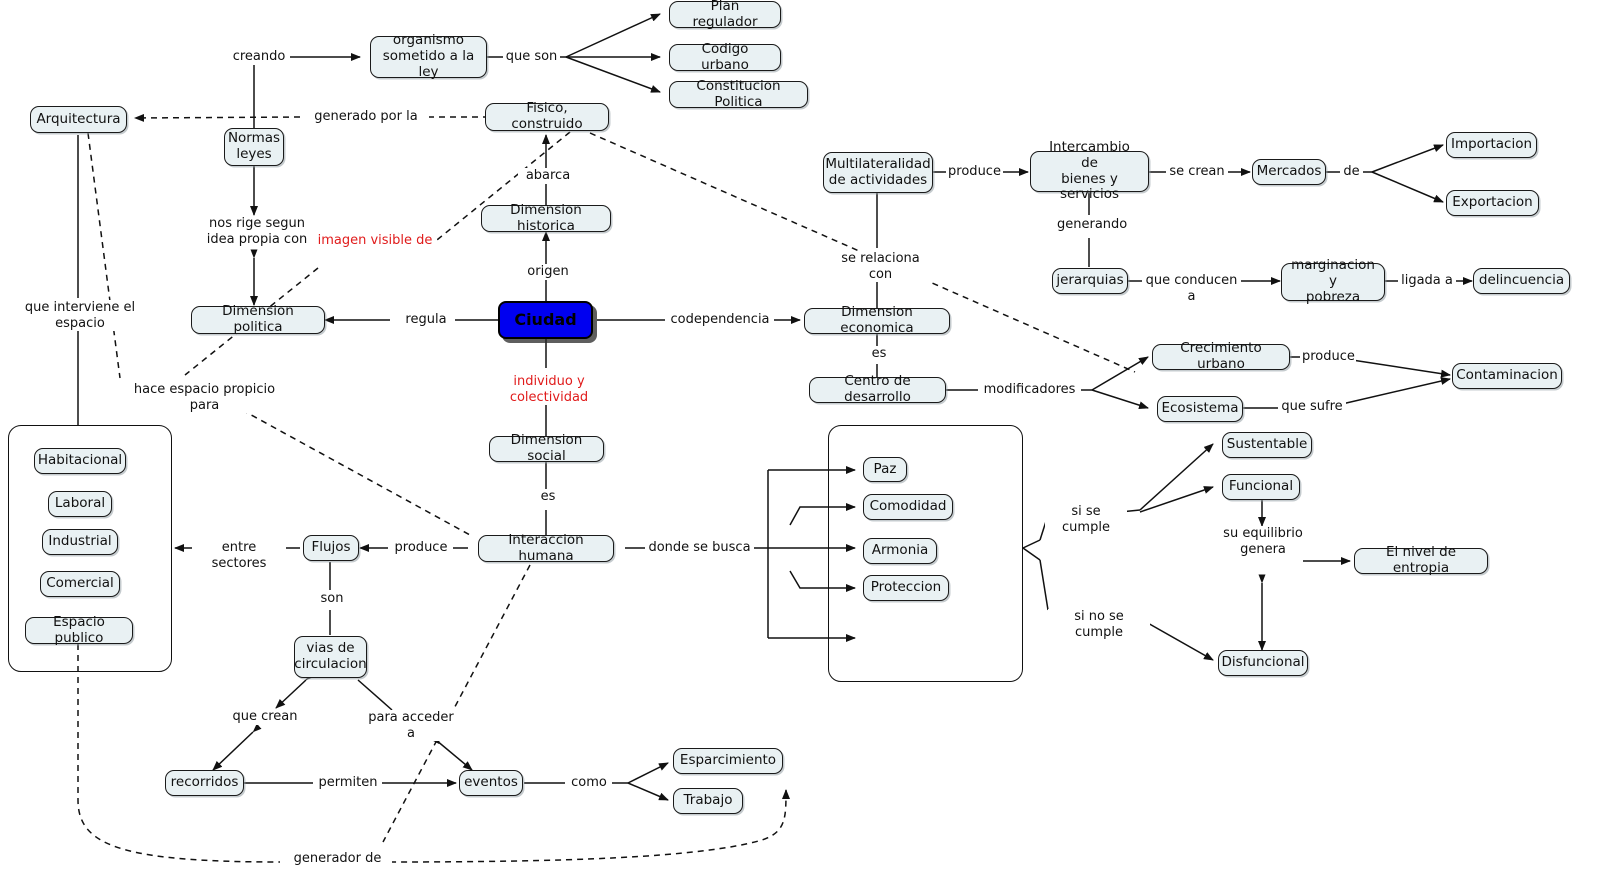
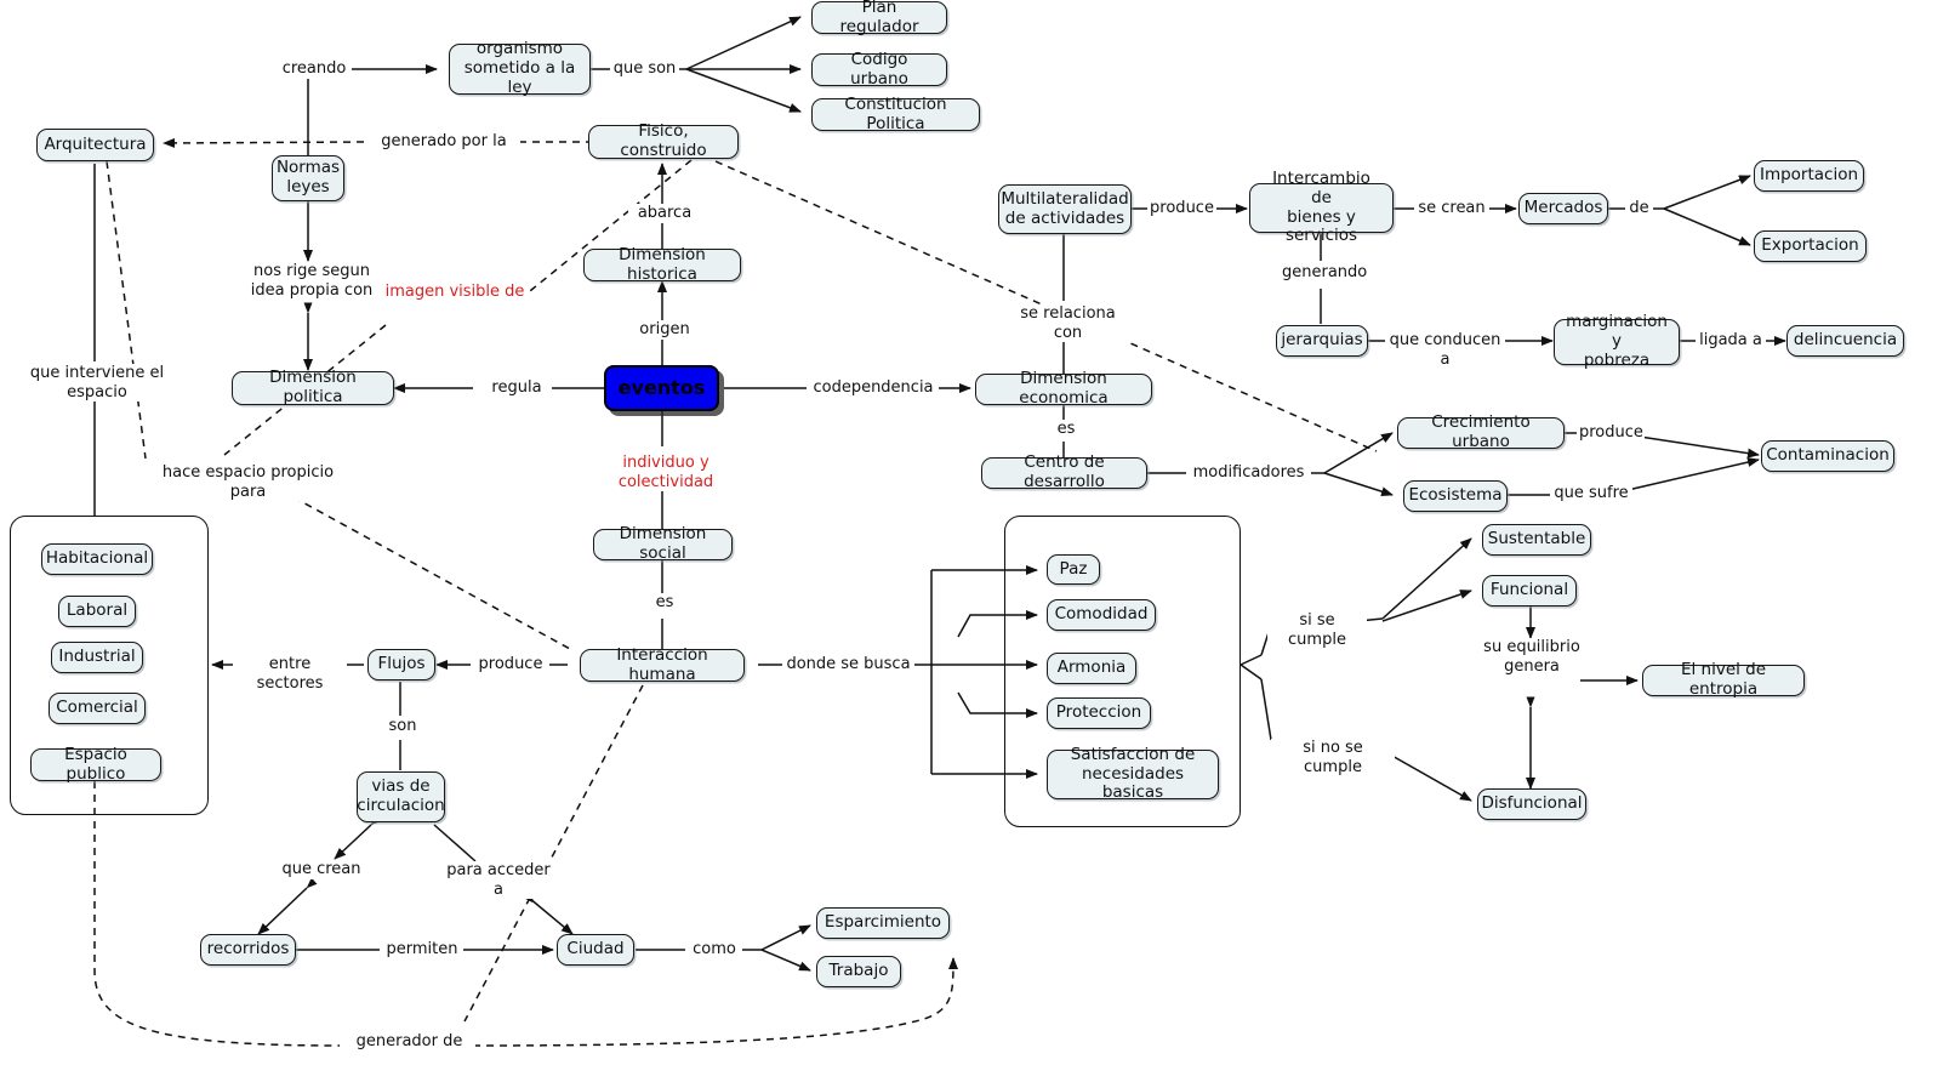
  Arquitectura
  organismo
  sometido a la ley
  Plan regulador
  Codigo urbano
  Constitucion Politica
  Normas
  leyes
  Fisico, construido
  Dimension historica
  Dimension politica
- Ciudad
+ eventos
  Dimension economica
  Multilateralidad
  de actividades
  Intercambio de
  bienes y servicios
  Mercados
  Importacion
  Exportacion
  jerarquias
  marginacion y
  pobreza
  delincuencia
  Centro de desarrollo
  Crecimiento urbano
  Ecosistema
  Contaminacion
  Dimension social
  Interaccion humana
  Paz
  Comodidad
  Armonia
  Proteccion
+ Satisfaccion de
+ necesidades basicas
  Sustentable
  Funcional
  Disfuncional
  El nivel de entropia
  Flujos
  vias de
  circulacion
  recorridos
- eventos
+ Ciudad
  Esparcimiento
  Trabajo
  Habitacional
  Laboral
  Industrial
  Comercial
  Espacio publico
  creando
  que son
  generado por la
  abarca
  origen
  regula
  codependencia
  nos rige segun
  idea propia con
  imagen visible de
  individuo y colectividad
  que interviene el espacio
  hace espacio propicio para
  se relaciona con
  produce
  generando
  se crean
  de
  que conducen a
  ligada a
  es
  modificadores
  produce
  que sufre
  es
  donde se busca
  si se cumple
  si no se cumple
  su equilibrio
  genera
  entre sectores
  produce
  son
  que crean
  para acceder a
  permiten
  como
  generador de
